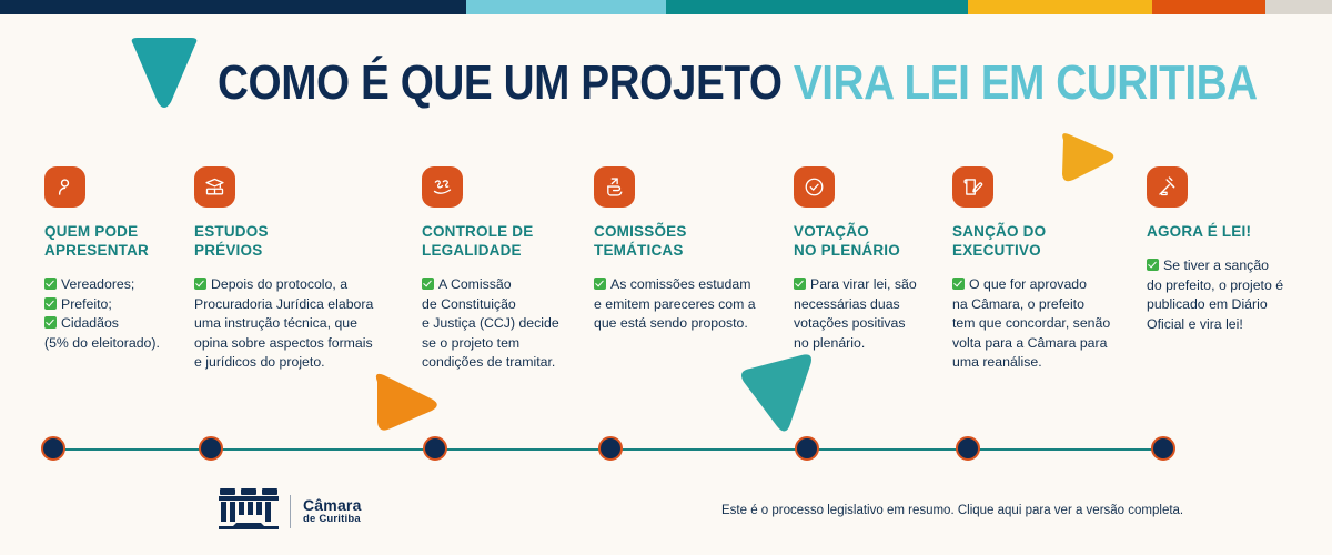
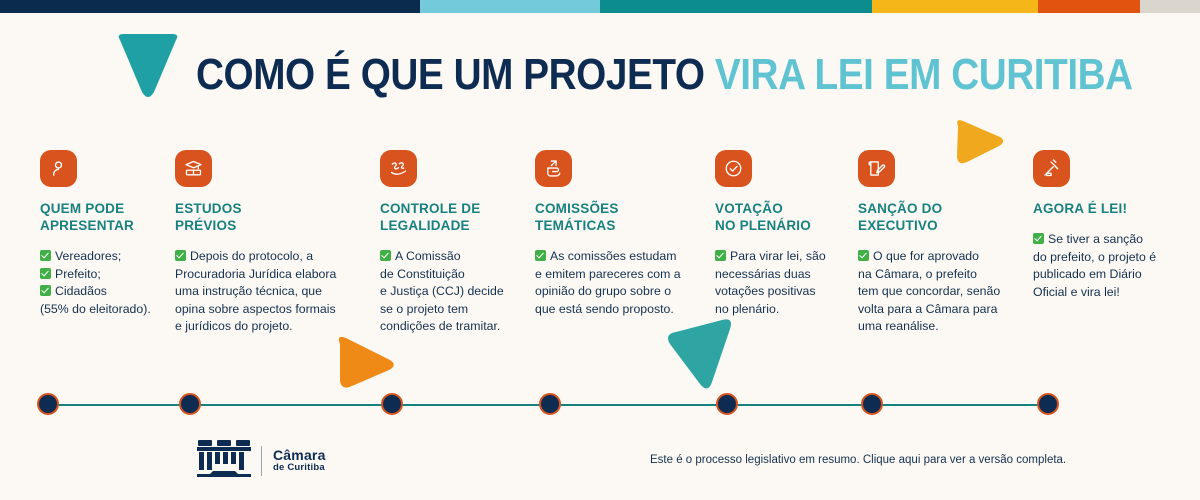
  COMO É QUE UM PROJETO VIRA LEI EM CURITIBA
  QUEM PODE
  APRESENTAR
  Vereadores;
  Prefeito;
  Cidadãos
- (5% do eleitorado).
+ (55% do eleitorado).
  ESTUDOS
  PRÉVIOS
  Depois do protocolo, a
  Procuradoria Jurídica elabora
  uma instrução técnica, que
  opina sobre aspectos formais
  e jurídicos do projeto.
  CONTROLE DE
  LEGALIDADE
  A Comissão
  de Constituição
  e Justiça (CCJ) decide
  se o projeto tem
  condições de tramitar.
  COMISSÕES
  TEMÁTICAS
  As comissões estudam
  e emitem pareceres com a
+ opinião do grupo sobre o
  que está sendo proposto.
  VOTAÇÃO
  NO PLENÁRIO
  Para virar lei, são
  necessárias duas
  votações positivas
  no plenário.
  SANÇÃO DO
  EXECUTIVO
  O que for aprovado
  na Câmara, o prefeito
  tem que concordar, senão
  volta para a Câmara para
  uma reanálise.
  AGORA É LEI!
  Se tiver a sanção
  do prefeito, o projeto é
  publicado em Diário
  Oficial e vira lei!
  Câmara
  de Curitiba
  Este é o processo legislativo em resumo. Clique aqui para ver a versão completa.
